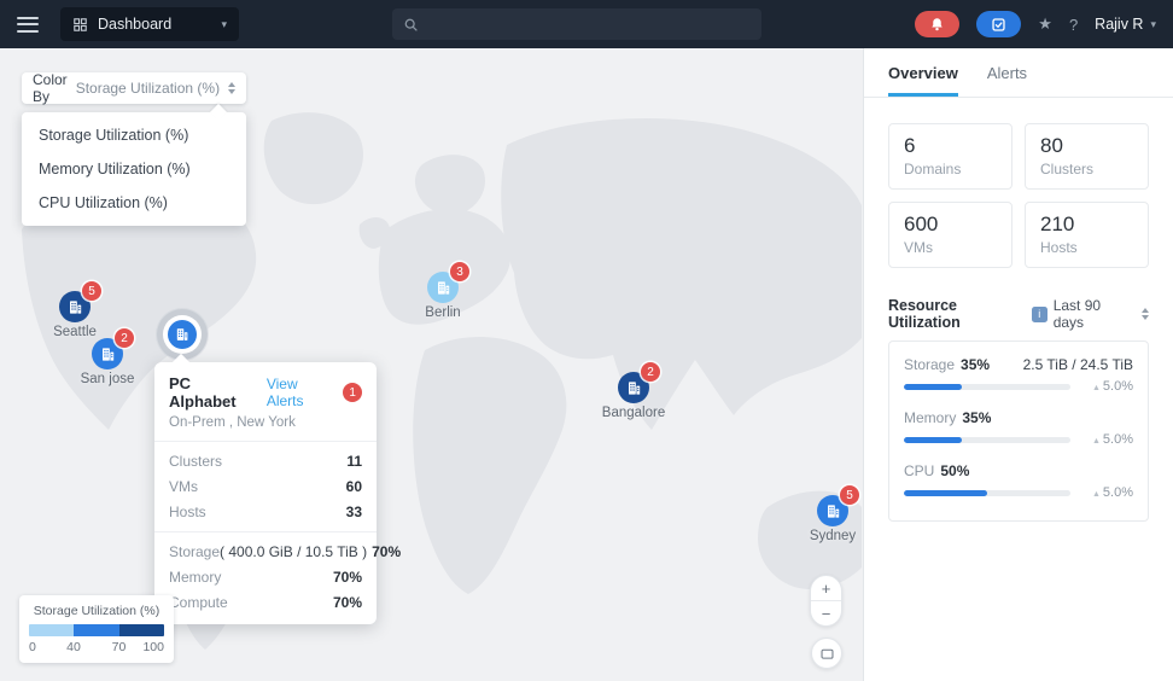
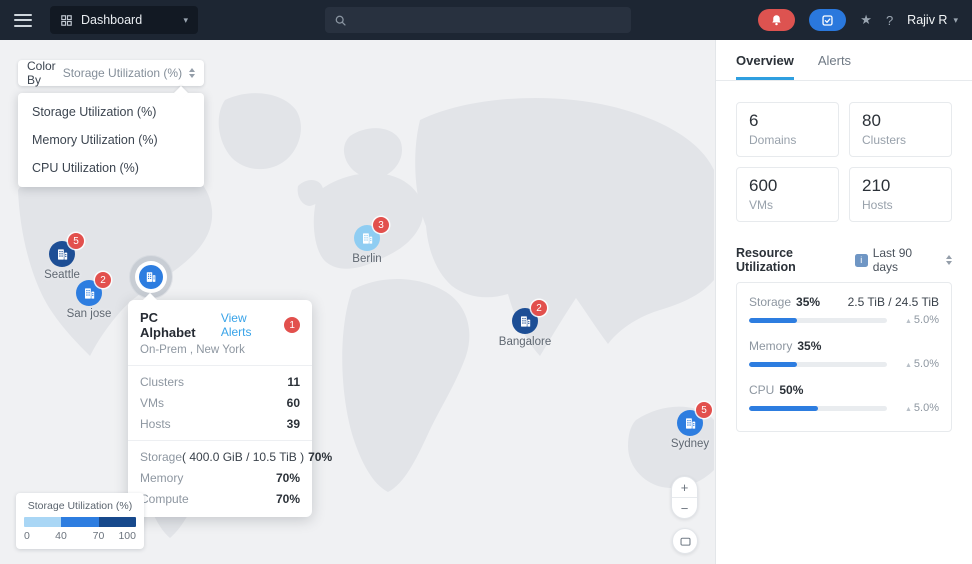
  Dashboard
  ▾
  ★
  ?
  Rajiv R
  ▾
  Color By
  Storage Utilization (%)
  Storage Utilization (%)
  Memory Utilization (%)
  CPU Utilization (%)
  5
  Seattle
  2
  San jose
  3
  Berlin
  2
  Bangalore
  5
  Sydney
  PC Alphabet
  View Alerts
  1
  On-Prem , New York
  Clusters
  11
  VMs
  60
  Hosts
- 33
+ 39
  Storage
  ( 400.0 GiB / 10.5 TiB )
  70%
  Memory
  70%
  Compute
  70%
  Storage Utilization (%)
  0
  40
  70
  100
  +
  −
  Overview
  Alerts
  6
  Domains
  80
  Clusters
  600
  VMs
  210
  Hosts
  Resource Utilization
  i
  Last 90 days
  Storage
  35%
  2.5 TiB / 24.5 TiB
  5.0%
  Memory
  35%
  5.0%
  CPU
  50%
  5.0%
